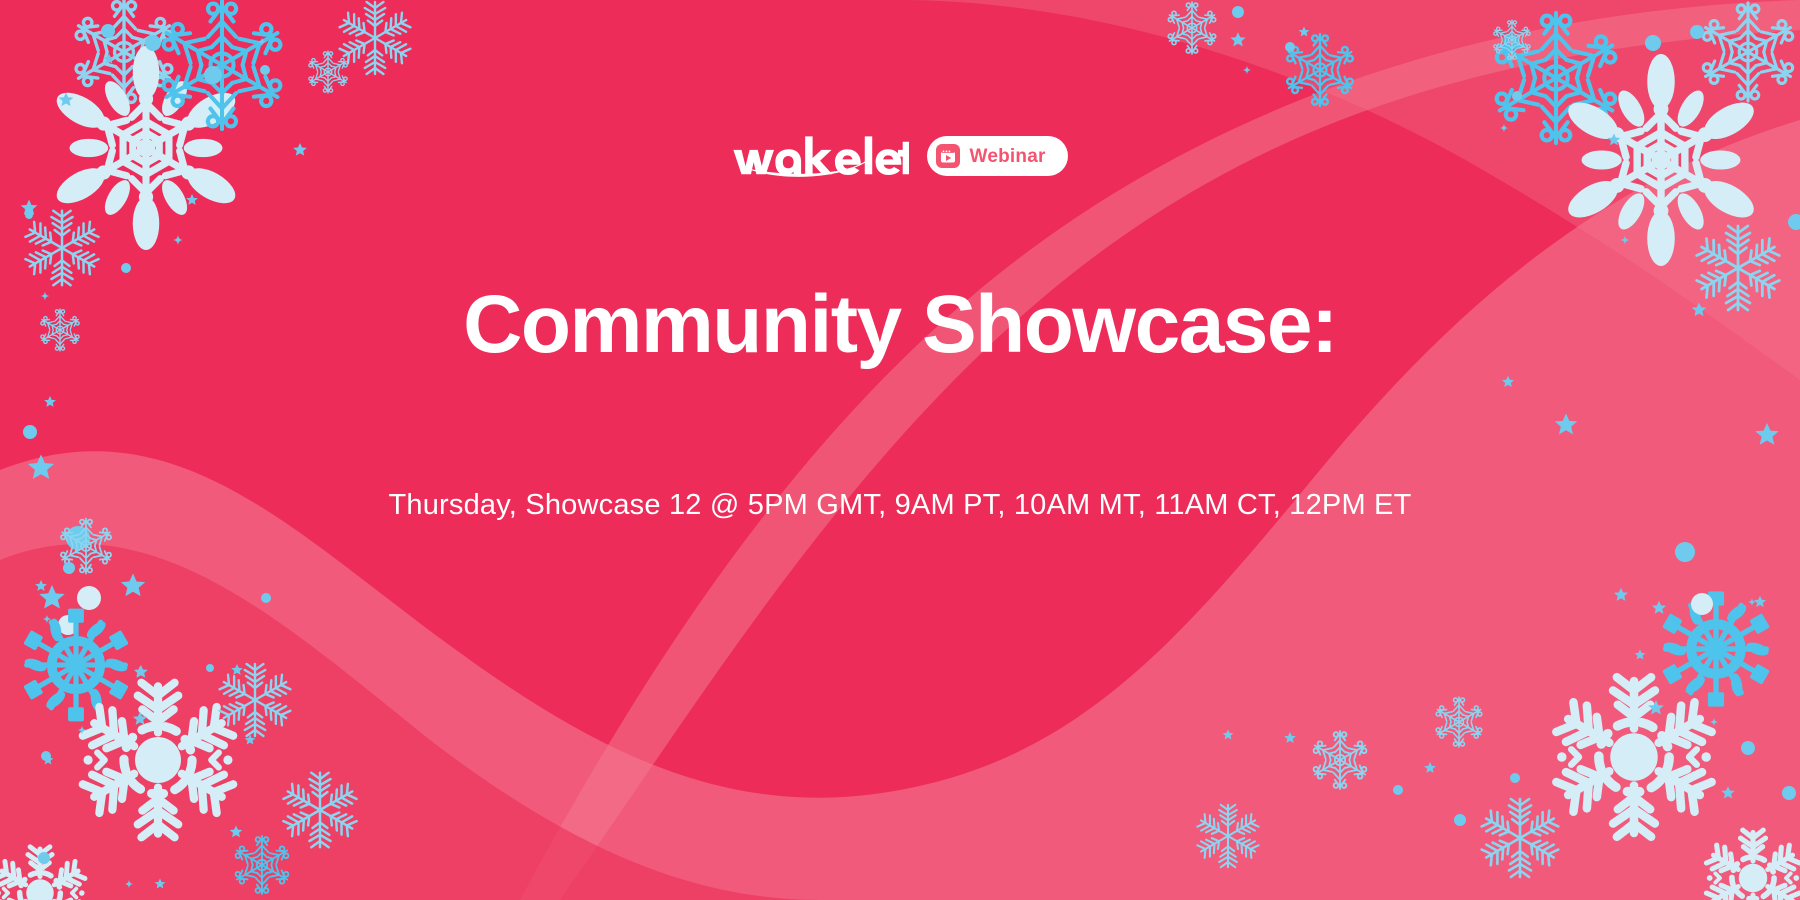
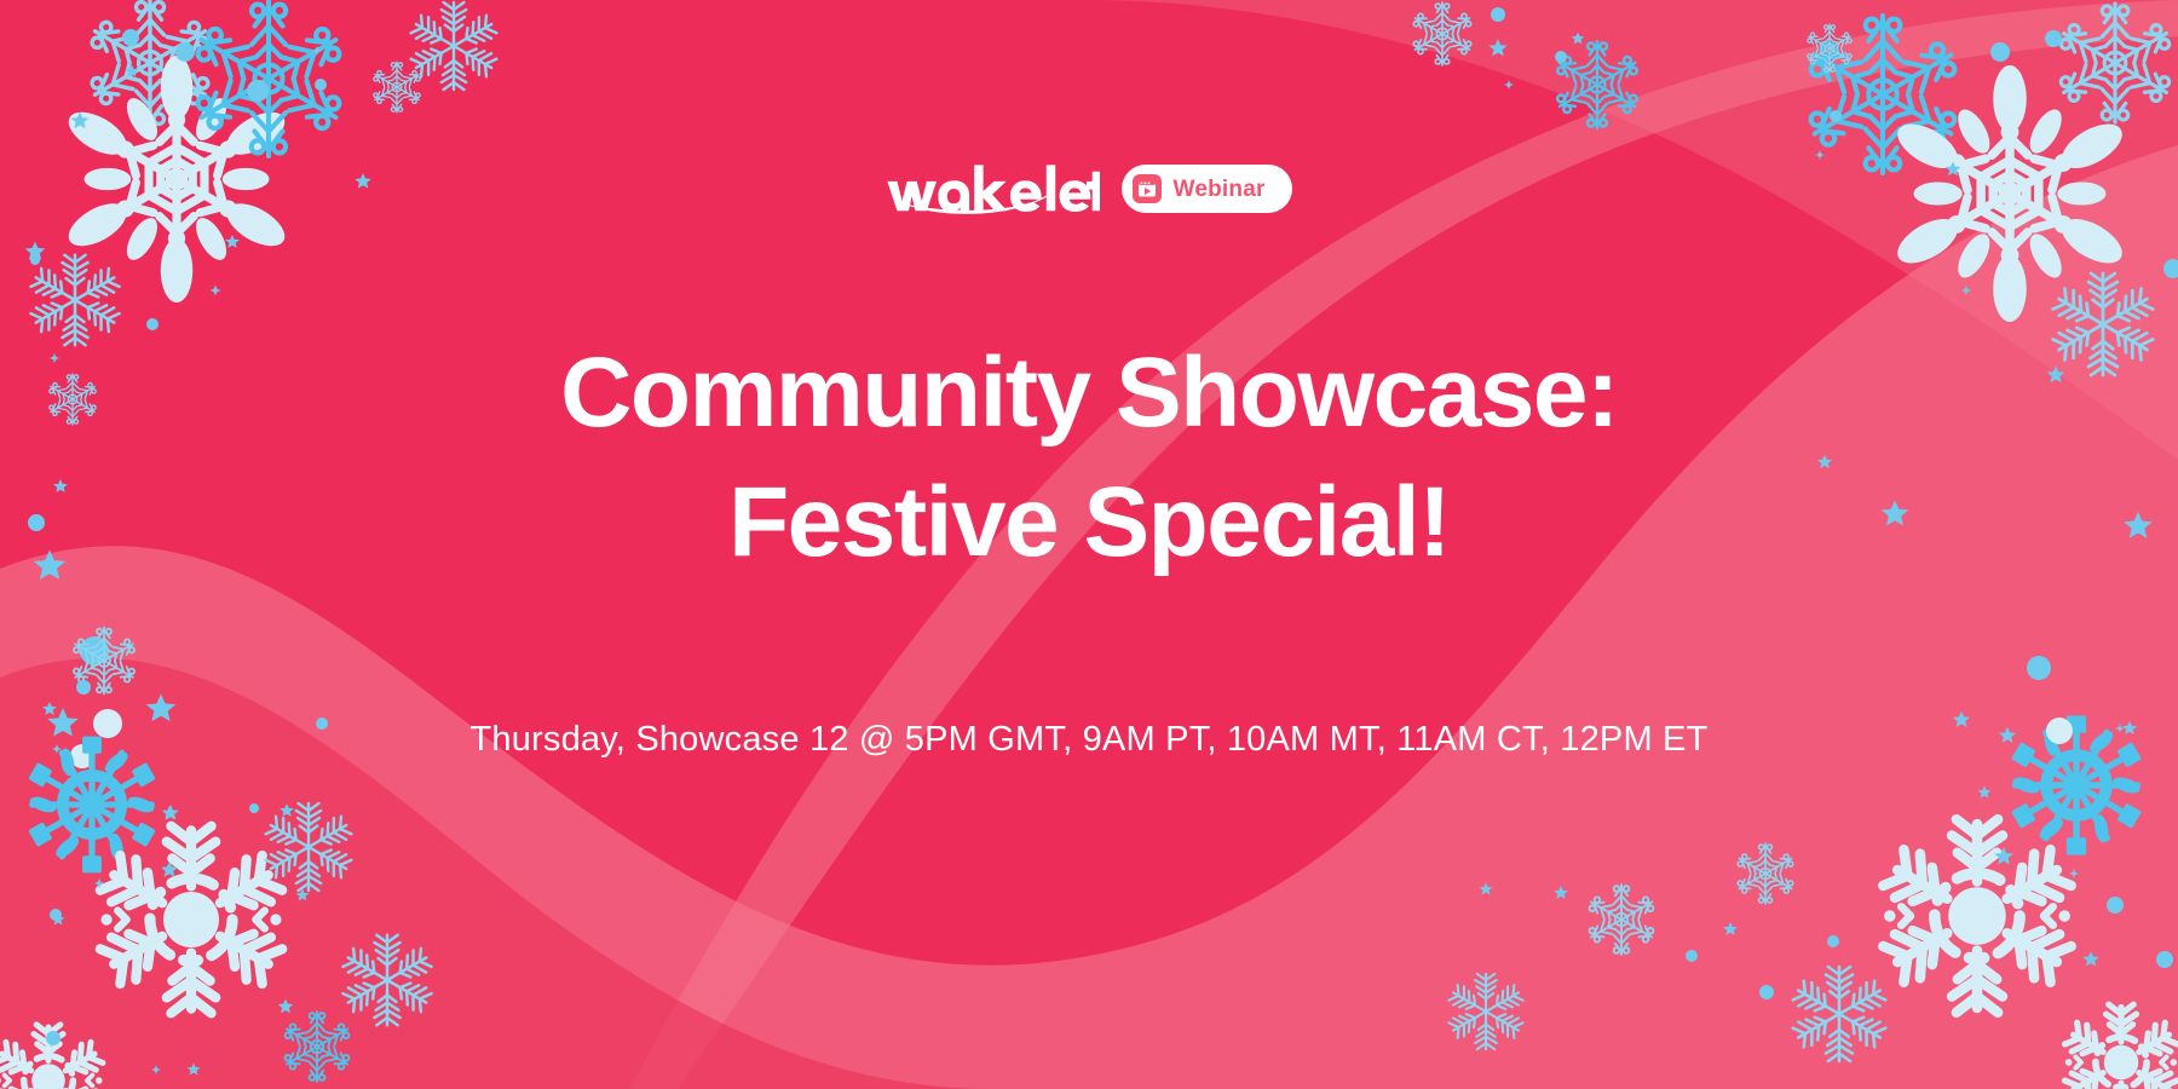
  Webinar
  Community Showcase:
+ Festive Special!
  Thursday, Showcase 12 @ 5PM GMT, 9AM PT, 10AM MT, 11AM CT, 12PM ET
